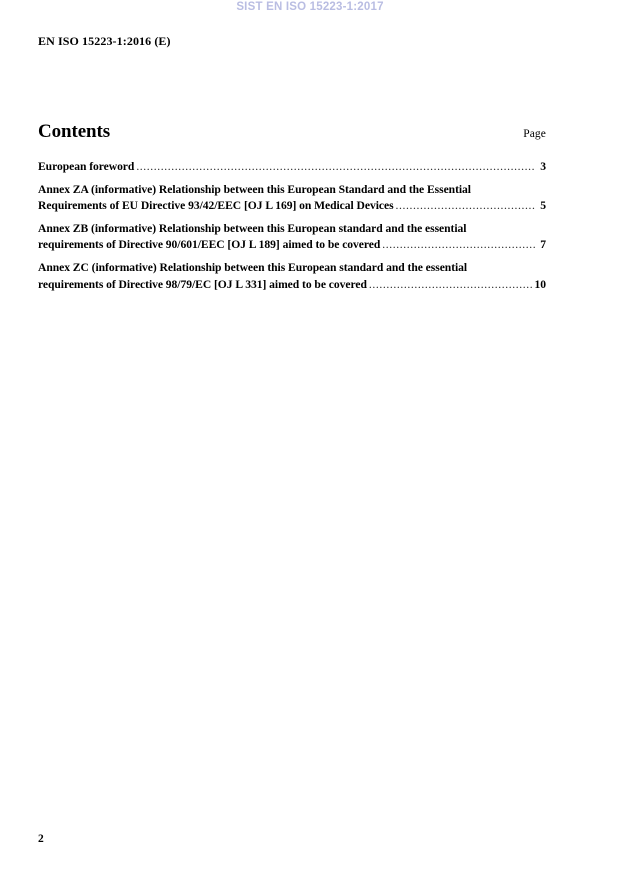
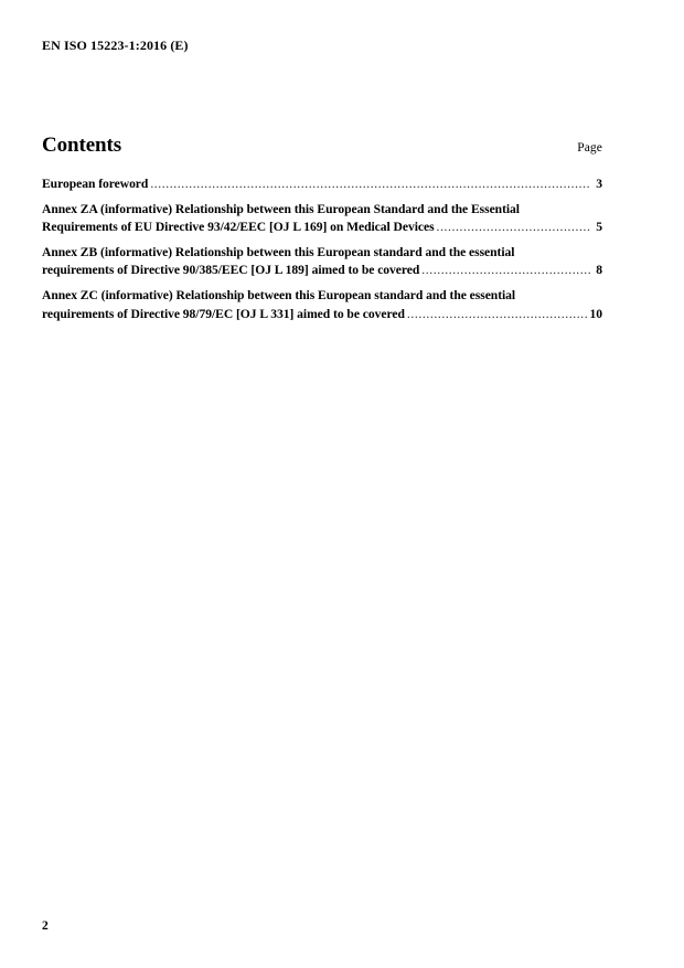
- SIST EN ISO 15223-1:2017
  EN ISO 15223-1:2016 (E)
  Contents
  Page
  European foreword
  ..................................................................................................................
  3
  Annex ZA (informative) Relationship between this European Standard and the Essential
  Requirements of EU Directive 93/42/EEC [OJ L 169] on Medical Devices
  ........................................
  5
  Annex ZB (informative) Relationship between this European standard and the essential
- requirements of Directive 90/601/EEC [OJ L 189] aimed to be covered
+ requirements of Directive 90/385/EEC [OJ L 189] aimed to be covered
  ............................................
- 7
+ 8
  Annex ZC (informative) Relationship between this European standard and the essential
  requirements of Directive 98/79/EC [OJ L 331] aimed to be covered
  ...............................................
  10
  2
